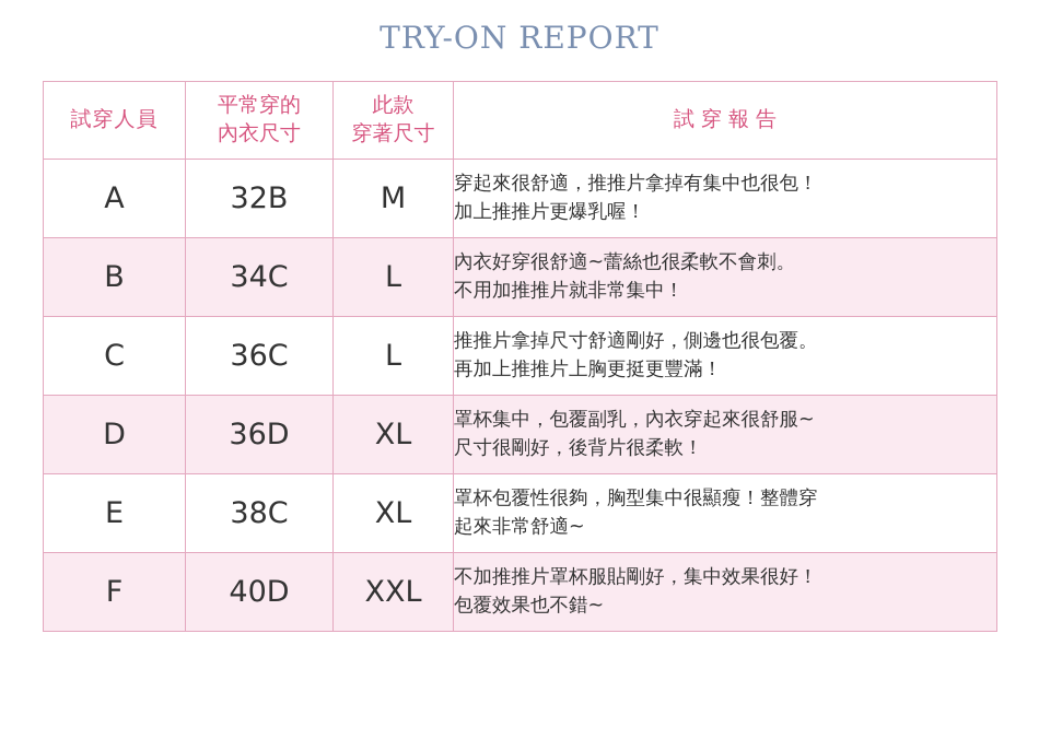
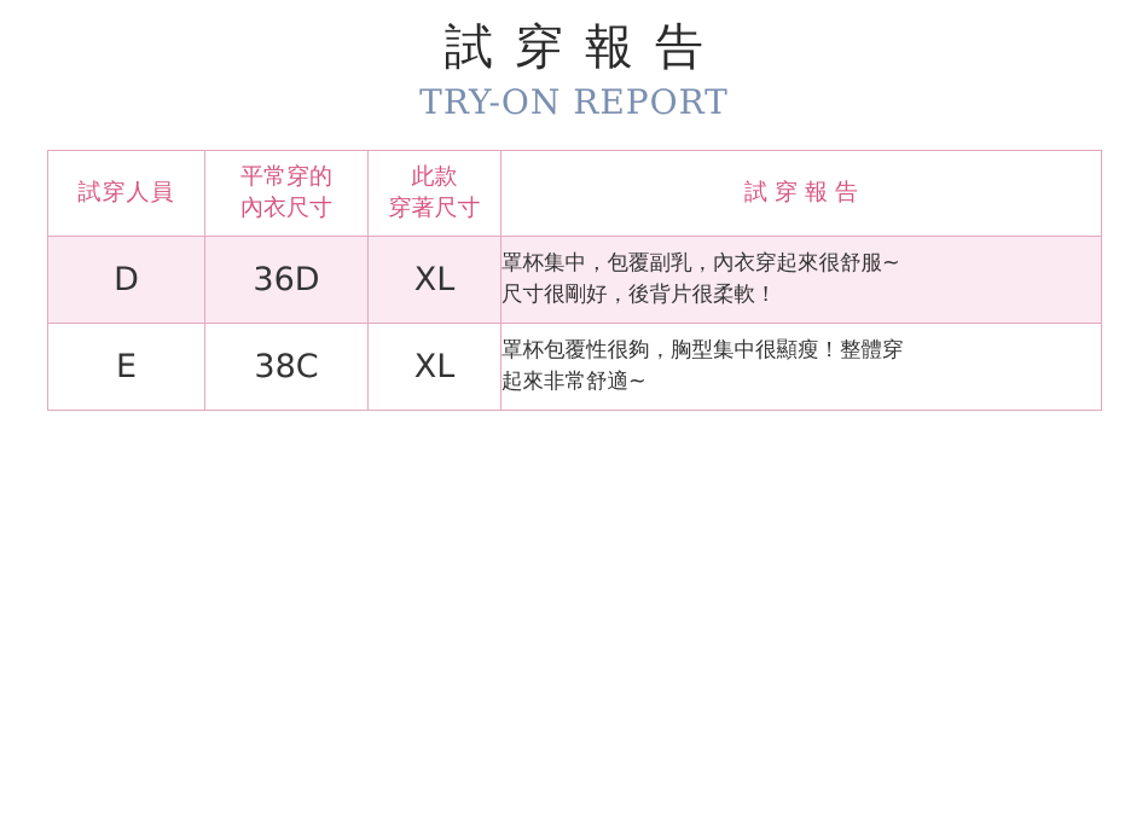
+ 試穿報告
  TRY-ON REPORT
  試穿人員	平常穿的 內衣尺寸	此款 穿著尺寸	試穿報告
- A	32B	M	穿起來很舒適，推推片拿掉有集中也很包！ 加上推推片更爆乳喔！
- B	34C	L	內衣好穿很舒適~蕾絲也很柔軟不會刺。 不用加推推片就非常集中！
- C	36C	L	推推片拿掉尺寸舒適剛好，側邊也很包覆。 再加上推推片上胸更挺更豐滿！
  D	36D	XL	罩杯集中，包覆副乳，內衣穿起來很舒服~ 尺寸很剛好，後背片很柔軟！
  E	38C	XL	罩杯包覆性很夠，胸型集中很顯瘦！整體穿 起來非常舒適~
- F	40D	XXL	不加推推片罩杯服貼剛好，集中效果很好！ 包覆效果也不錯~
